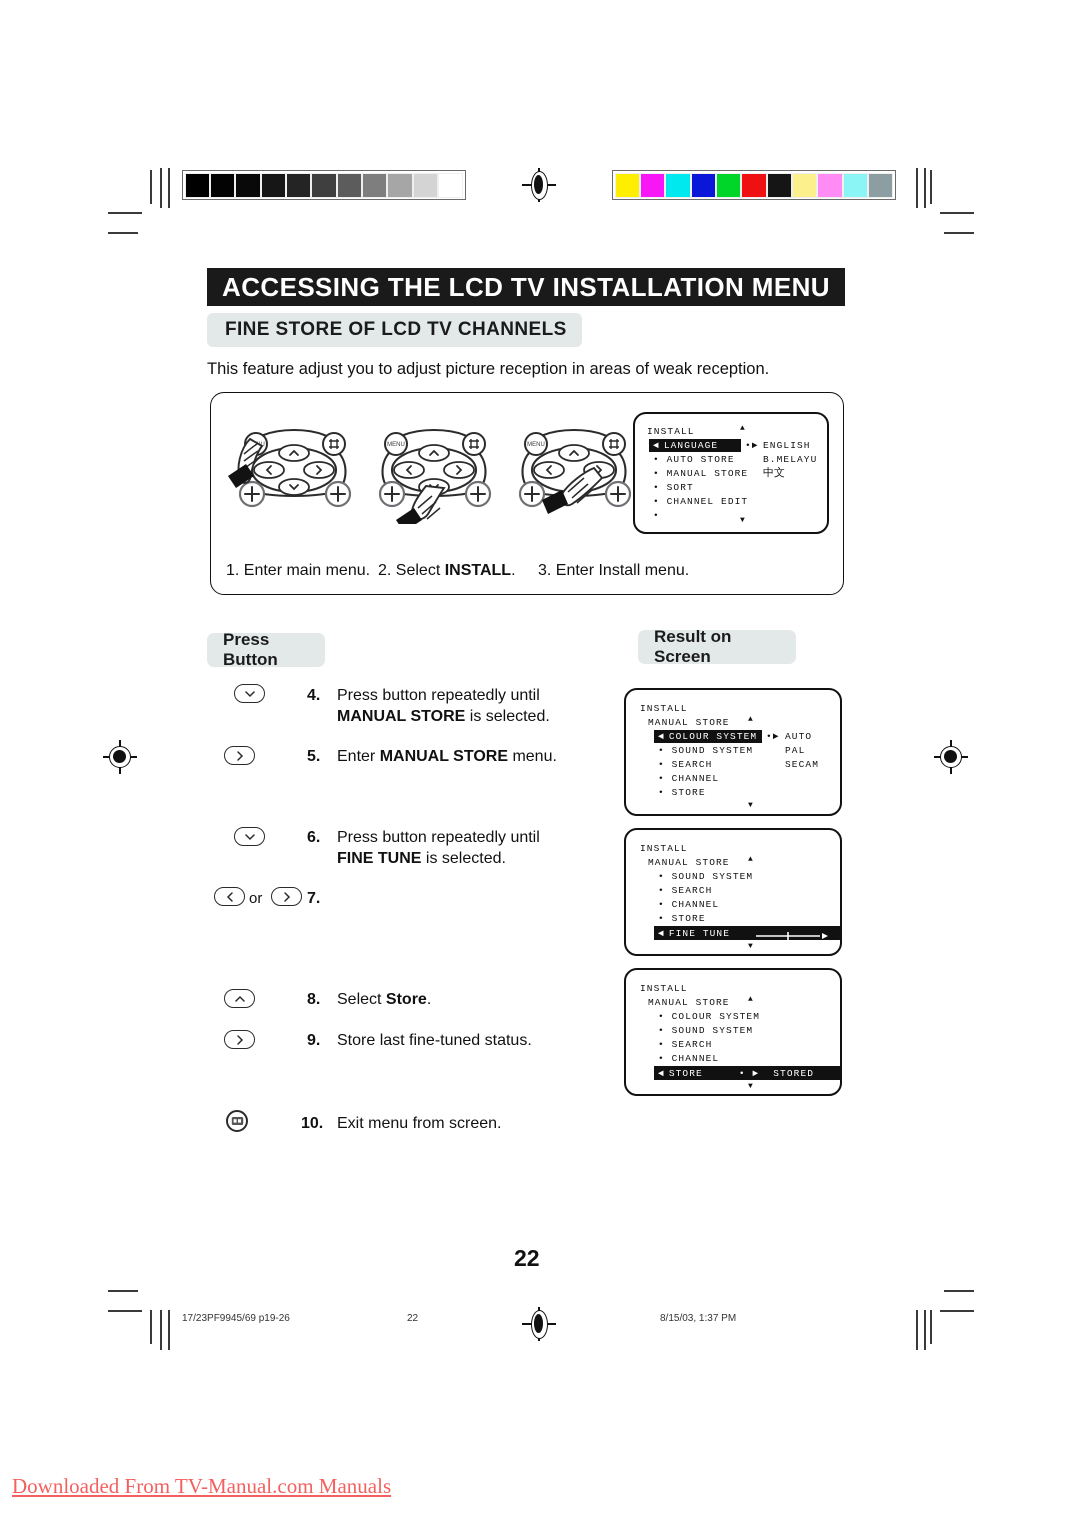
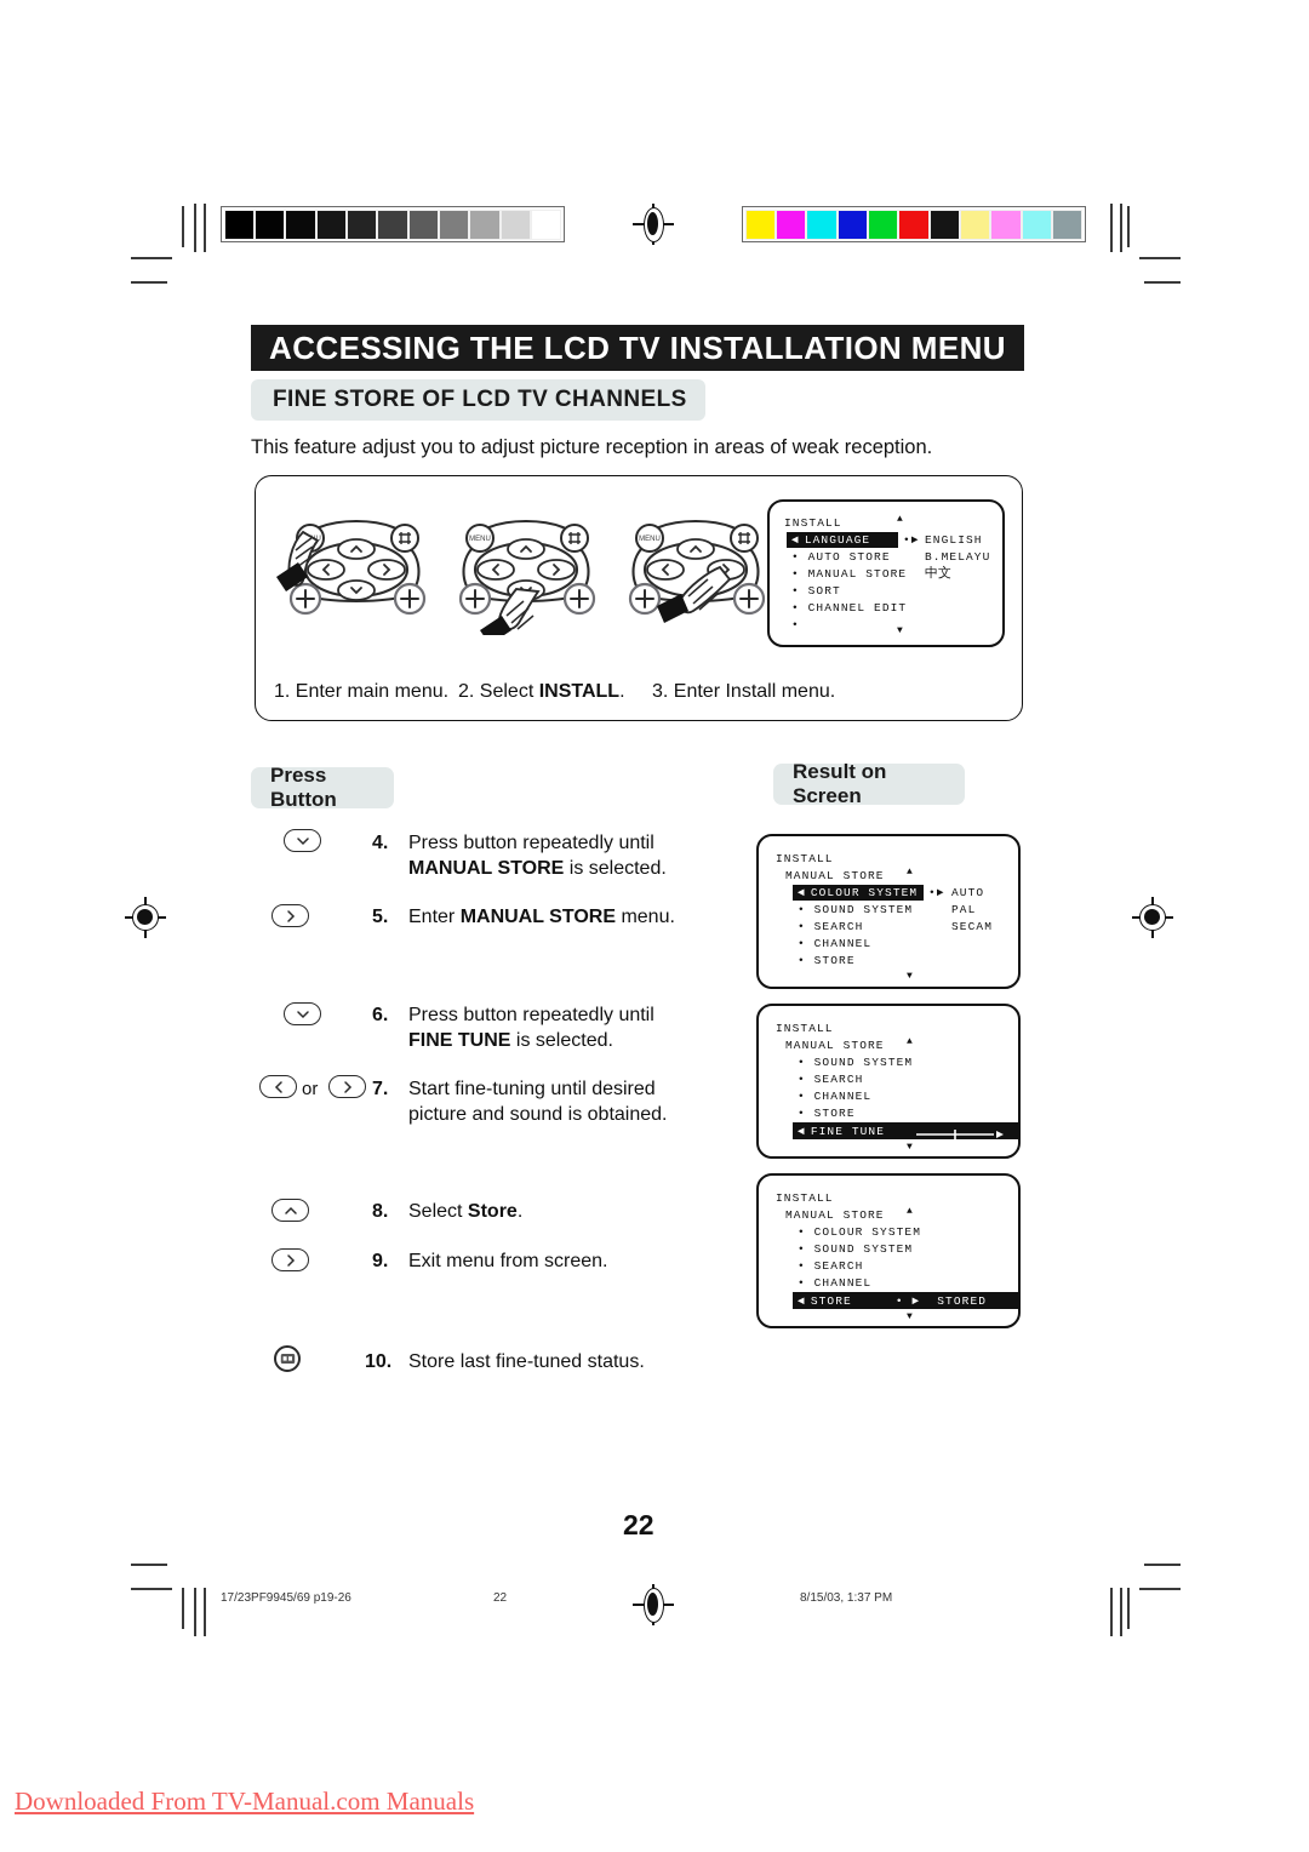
  ACCESSING THE LCD TV INSTALLATION MENU
  FINE STORE OF LCD TV CHANNELS
  This feature adjust you to adjust picture reception in areas of weak reception.
  INSTALL
  ▲
  ◄
  LANGUAGE
  •►
  ENGLISH
  • AUTO STORE
  B.MELAYU
  • MANUAL STORE
  中文
  • SORT
  • CHANNEL EDIT
  •
  ▼
  1. Enter main menu.
  2. Select INSTALL.
  3. Enter Install menu.
  Press Button
  Result on Screen
  or
  4.
  Press button repeatedly until
  MANUAL STORE is selected.
  5.
  Enter MANUAL STORE menu.
  6.
  Press button repeatedly until
  FINE TUNE is selected.
  7.
+ Start fine-tuning until desired
+ picture and sound is obtained.
  8.
  Select Store.
  9.
- Store last fine-tuned status.
+ Exit menu from screen.
  10.
- Exit menu from screen.
+ Store last fine-tuned status.
  INSTALL
  MANUAL STORE
  ▲
  ◄
  COLOUR SYSTEM
  •►
  AUTO
  • SOUND SYSTEM
  PAL
  • SEARCH
  SECAM
  • CHANNEL
  • STORE
  ▼
  INSTALL
  MANUAL STORE
  ▲
  • SOUND SYSTEM
  • SEARCH
  • CHANNEL
  • STORE
  ◄
  FINE TUNE
  ▼
  INSTALL
  MANUAL STORE
  ▲
  • COLOUR SYSTEM
  • SOUND SYSTEM
  • SEARCH
  • CHANNEL
  ◄
  STORE
  • ►
  STORED
  ▼
  22
  17/23PF9945/69 p19-26
  22
  8/15/03, 1:37 PM
  Downloaded From TV-Manual.com Manuals
